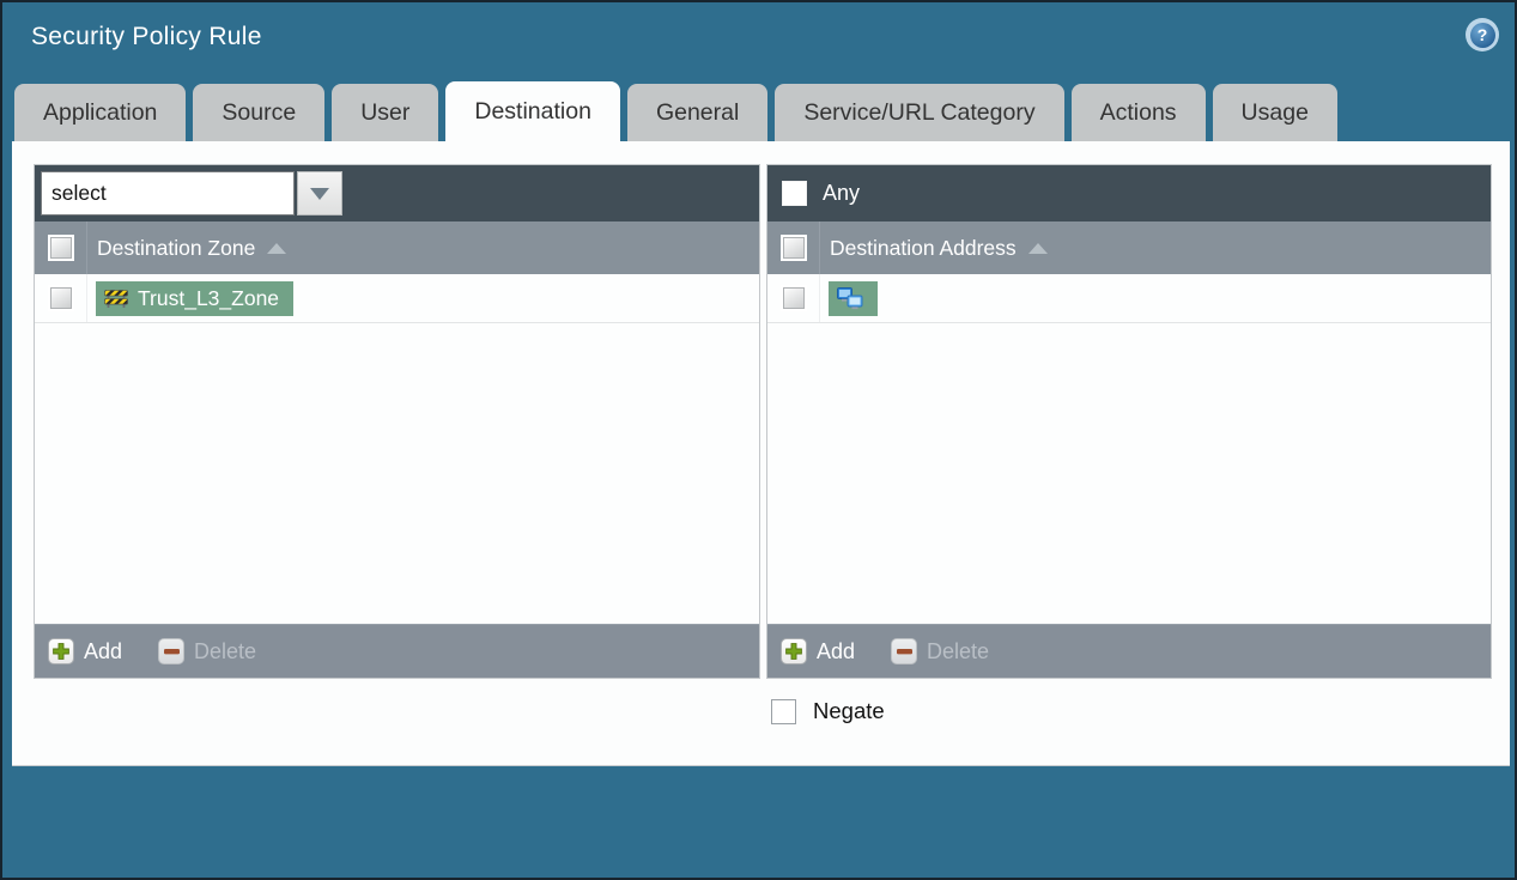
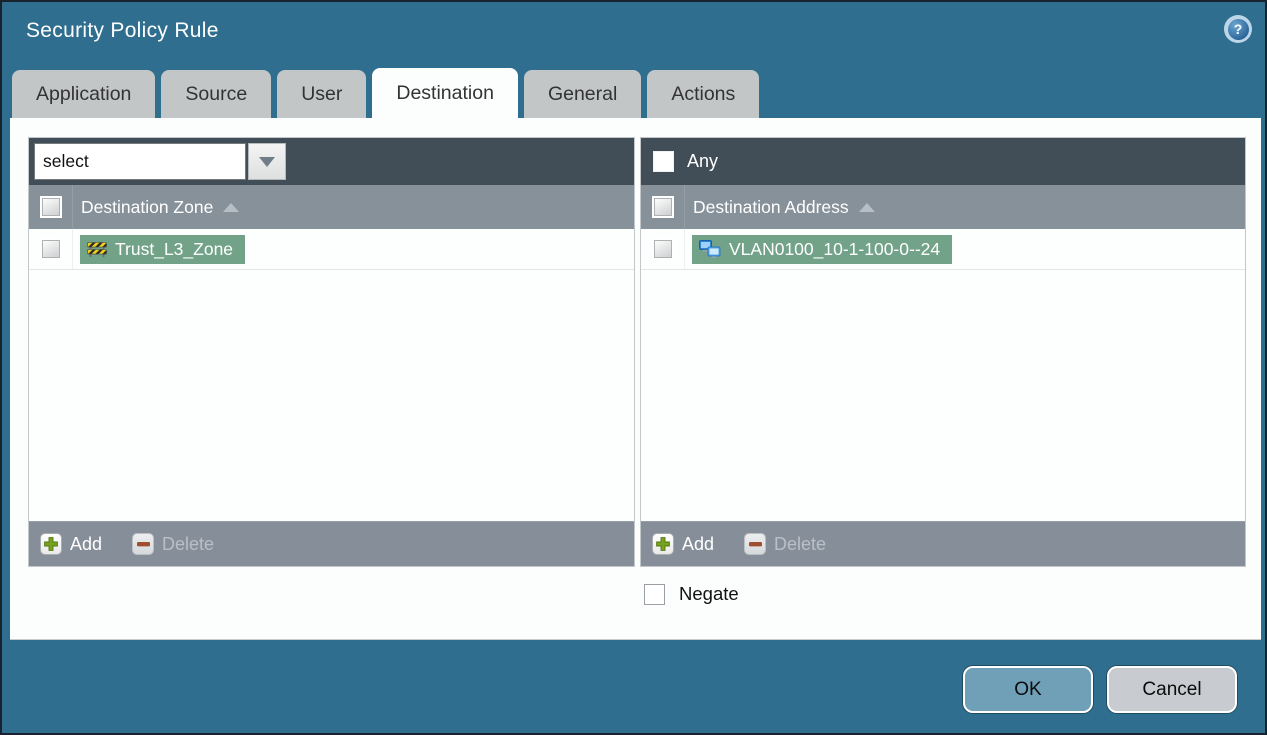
  Security Policy Rule
  ?
  Application
  Source
  User
  Destination
  General
- Service/URL Category
  Actions
- Usage
  select
  Destination Zone
  Trust_L3_Zone
  Add
  Delete
  Any
  Destination Address
+ VLAN0100_10-1-100-0--24
  Add
  Delete
  Negate
+ OK
+ Cancel
